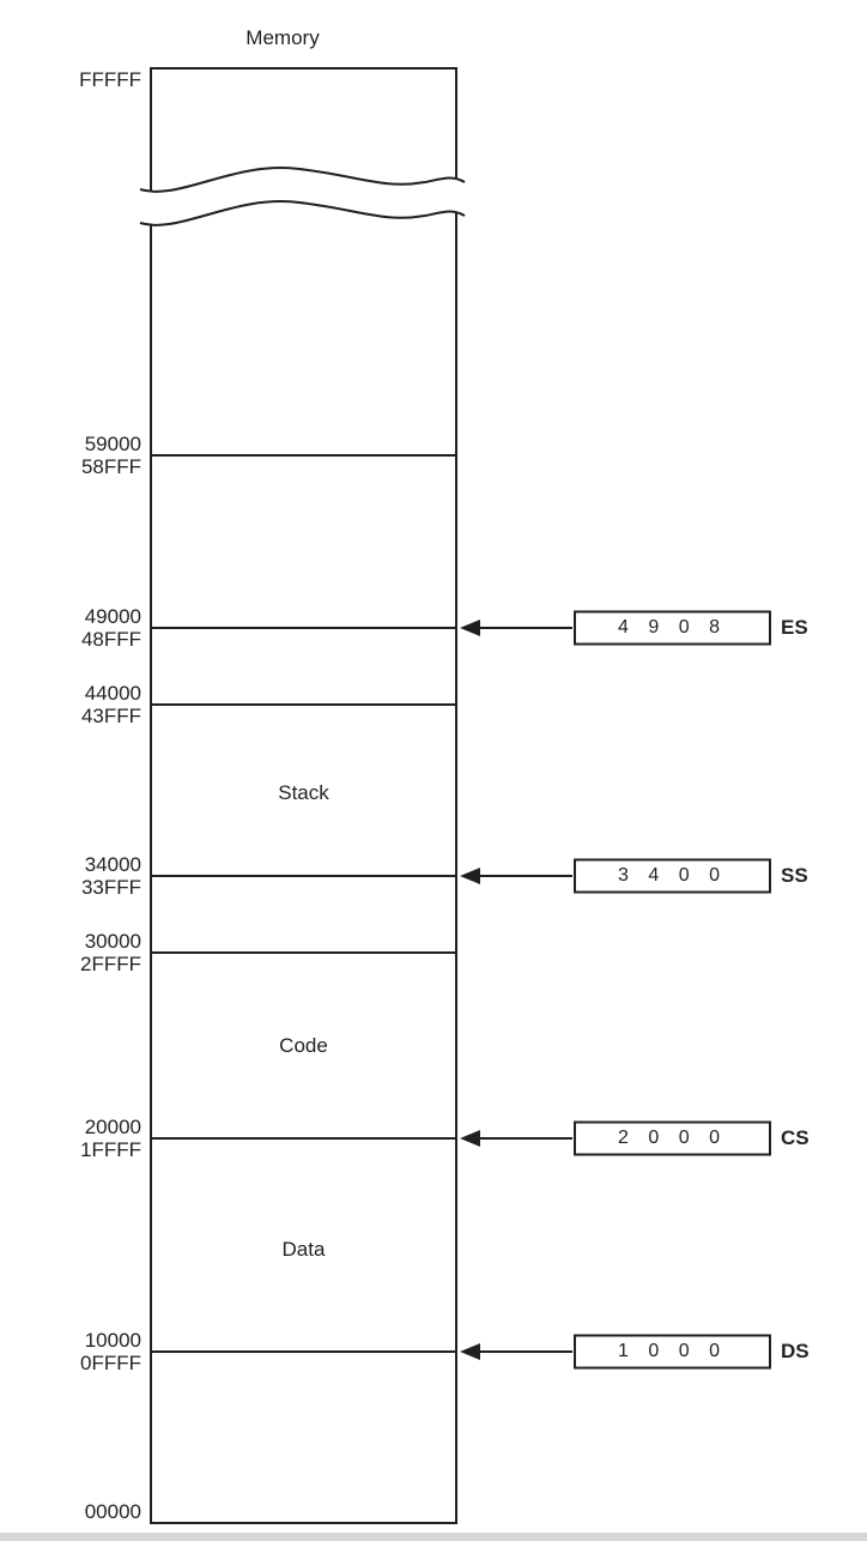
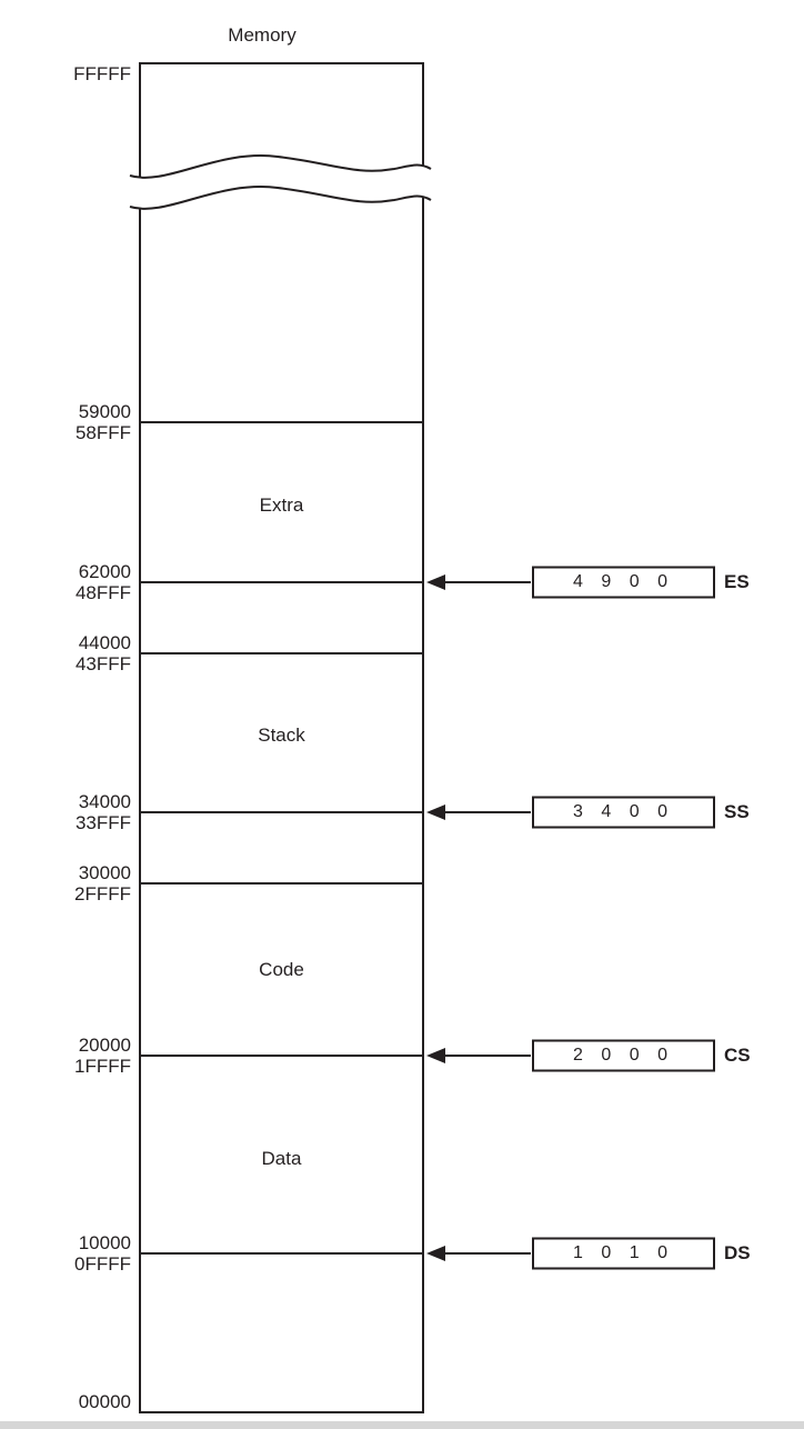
  Memory
  FFFFF
  59000
  58FFF
- 49000
+ 62000
  48FFF
  44000
  43FFF
  34000
  33FFF
  30000
  2FFFF
  20000
  1FFFF
  10000
  0FFFF
  00000
+ Extra
  Stack
  Code
  Data
- 4 9 0 8
+ 4 9 0 0
  3 4 0 0
  2 0 0 0
- 1 0 0 0
+ 1 0 1 0
  ES
  SS
  CS
  DS
